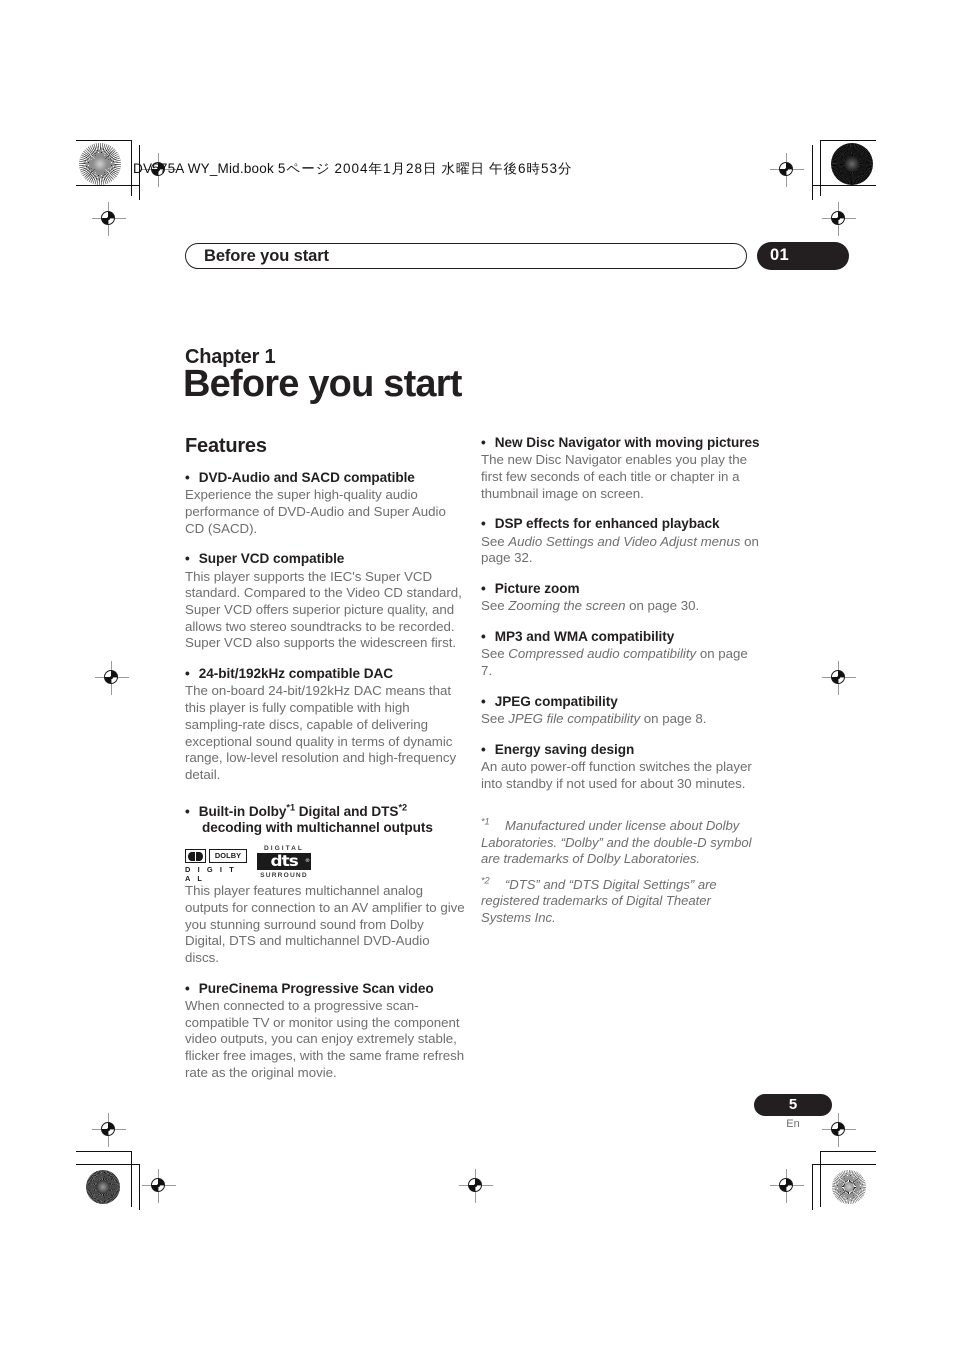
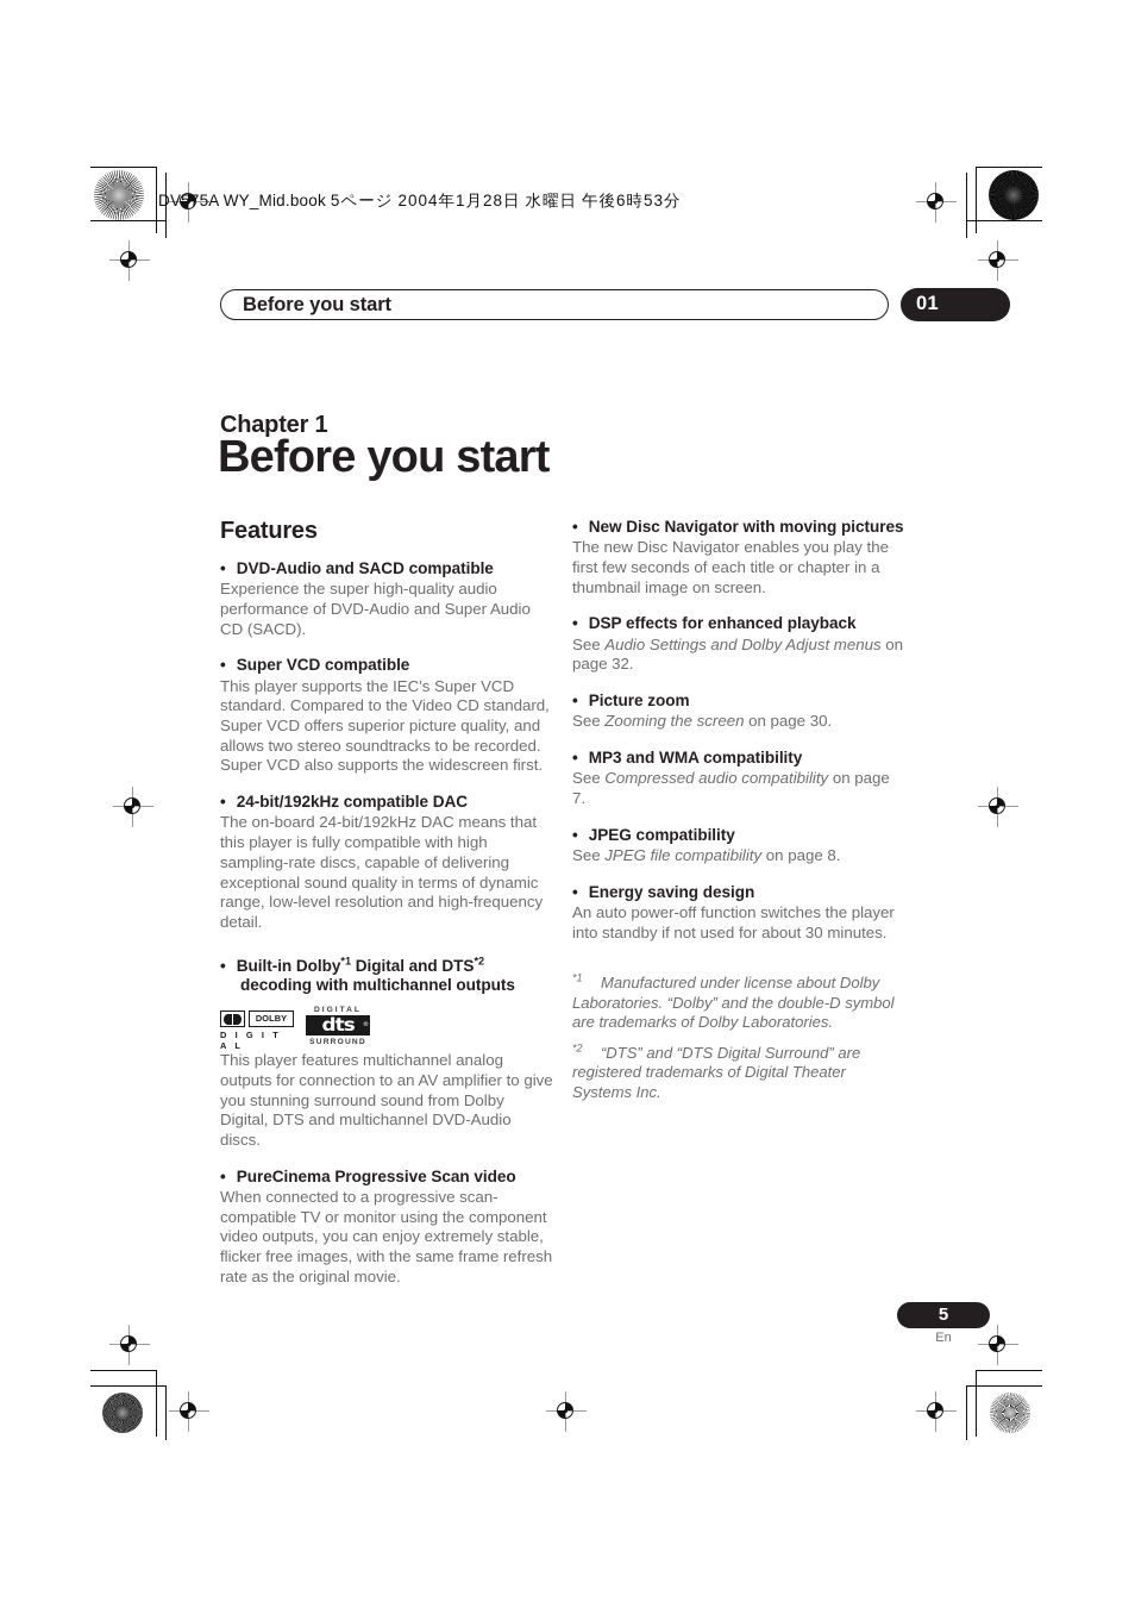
  DV575A WY_Mid.book 5ページ 2004年1月28日 水曜日 午後6時53分
  Before you start
  01
  Chapter 1
  Before you start
  Features
  •DVD-Audio and SACD compatible
  Experience the super high-quality audio performance of DVD-Audio and Super Audio CD (SACD).
  •Super VCD compatible
  This player supports the IEC's Super VCD standard. Compared to the Video CD standard, Super VCD offers superior picture quality, and allows two stereo soundtracks to be recorded. Super VCD also supports the widescreen first.
  •24-bit/192kHz compatible DAC
  The on-board 24-bit/192kHz DAC means that this player is fully compatible with high sampling-rate discs, capable of delivering exceptional sound quality in terms of dynamic range, low-level resolution and high-frequency detail.
  •Built-in Dolby*1 Digital and DTS*2 decoding with multichannel outputs
  DOLBY
  D I G I T A L
  dts
  This player features multichannel analog outputs for connection to an AV amplifier to give you stunning surround sound from Dolby Digital, DTS and multichannel DVD-Audio discs.
  •PureCinema Progressive Scan video
  When connected to a progressive scan-compatible TV or monitor using the component video outputs, you can enjoy extremely stable, flicker free images, with the same frame refresh rate as the original movie.
  •New Disc Navigator with moving pictures
  The new Disc Navigator enables you play the first few seconds of each title or chapter in a thumbnail image on screen.
  •DSP effects for enhanced playback
- See Audio Settings and Video Adjust menus on page 32.
+ See Audio Settings and Dolby Adjust menus on page 32.
  •Picture zoom
  See Zooming the screen on page 30.
  •MP3 and WMA compatibility
  See Compressed audio compatibility on page 7.
  •JPEG compatibility
  See JPEG file compatibility on page 8.
  •Energy saving design
  An auto power-off function switches the player into standby if not used for about 30 minutes.
  *1 Manufactured under license about Dolby Laboratories. “Dolby” and the double-D symbol are trademarks of Dolby Laboratories.
- *2 “DTS” and “DTS Digital Settings” are registered trademarks of Digital Theater Systems Inc.
+ *2 “DTS” and “DTS Digital Surround” are registered trademarks of Digital Theater Systems Inc.
  5
  En
